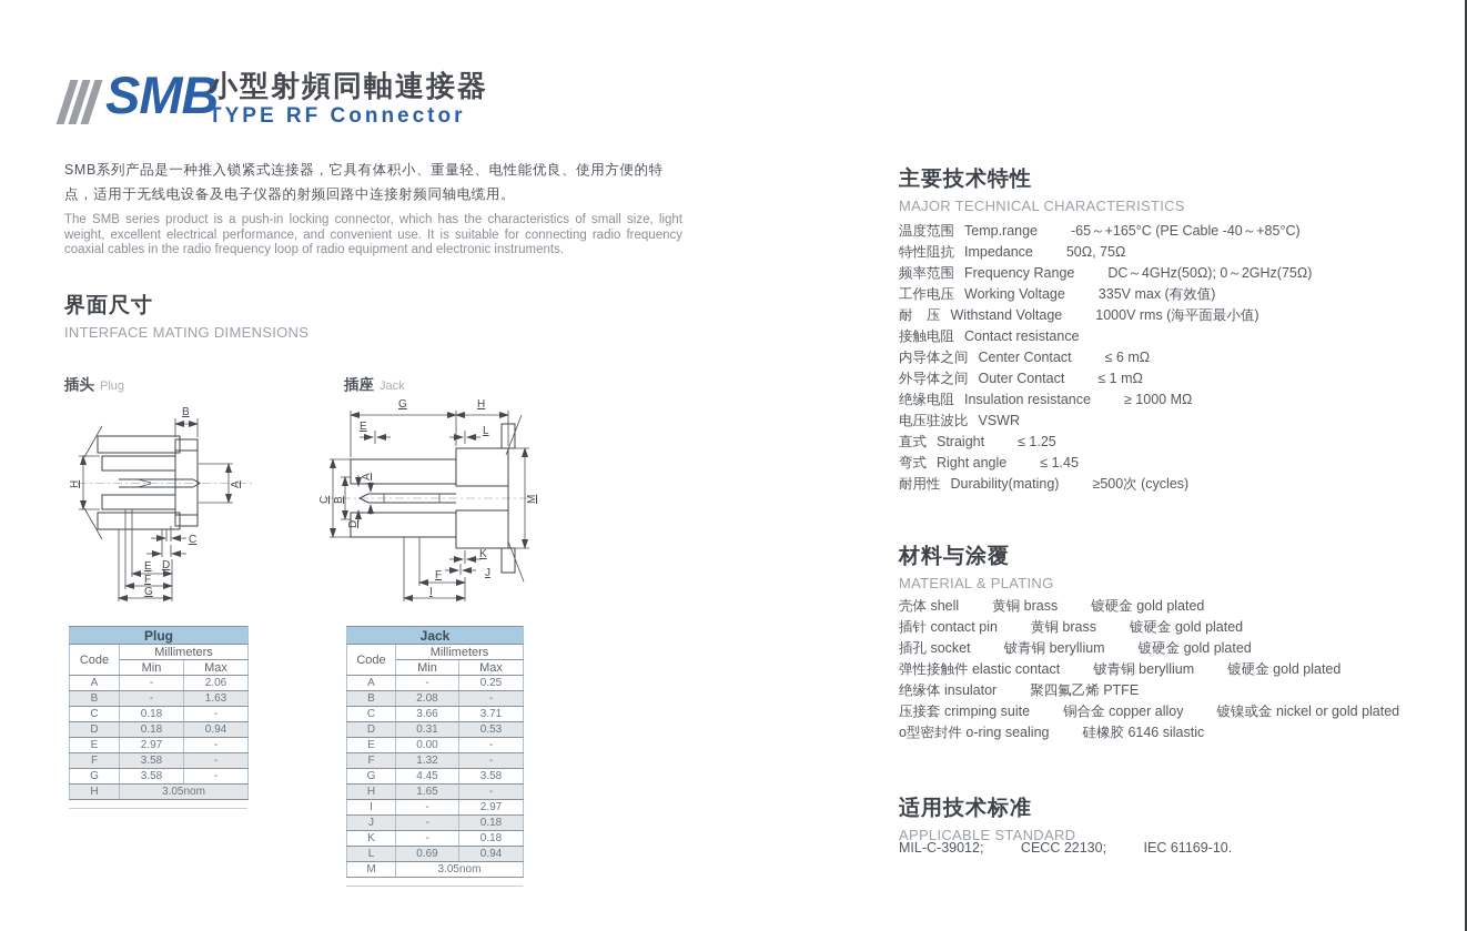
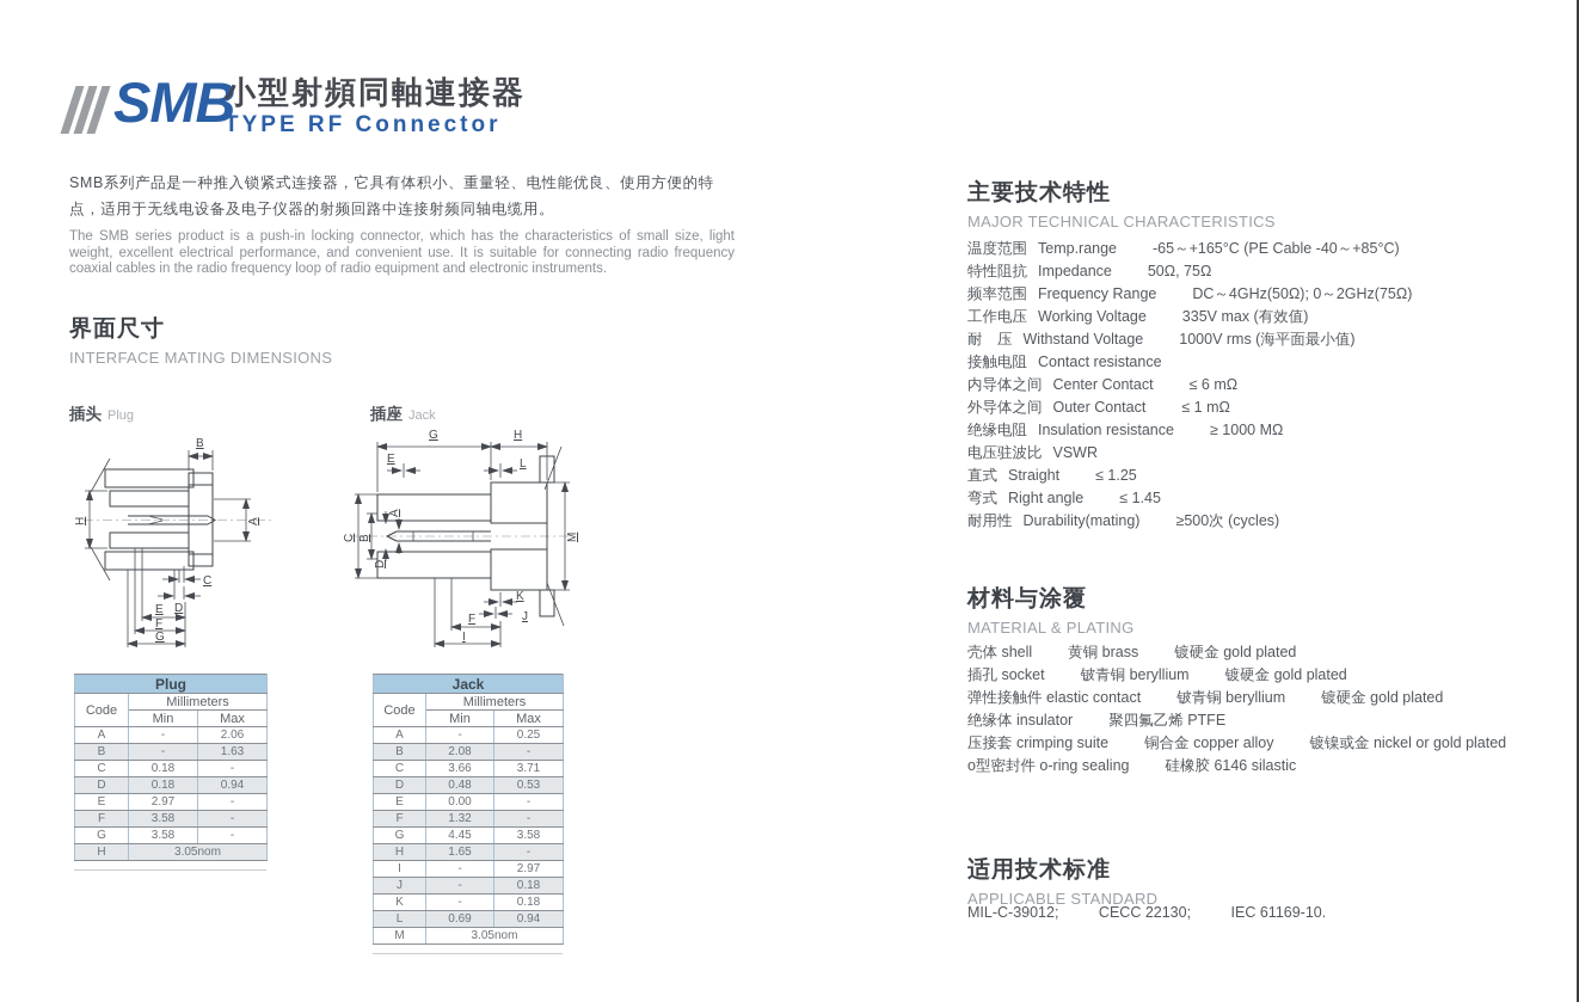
  SMB
  小型射頻同軸連接器
  TYPE RF Connector
  SMB系列产品是一种推入锁紧式连接器，它具有体积小、重量轻、电性能优良、使用方便的特点，适用于无线电设备及电子仪器的射频回路中连接射频同轴电缆用。
  The SMB series product is a push-in locking connector, which has the characteristics of small size, light weight, excellent electrical performance, and convenient use. It is suitable for connecting radio frequency coaxial cables in the radio frequency loop of radio equipment and electronic instruments.
  界面尺寸
  INTERFACE MATING DIMENSIONS
  插头 Plug
  插座 Jack
  B
  C
  D
  E
  F
  G
  G
  H
  E
  L
  K
  J
  F
  I
  Plug
  Code	Millimeters
  Min	Max
  A	-	2.06
  B	-	1.63
  C	0.18	-
  D	0.18	0.94
  E	2.97	-
  F	3.58	-
  G	3.58	-
  H	3.05nom
  Jack
  Code	Millimeters
  Min	Max
  A	-	0.25
  B	2.08	-
  C	3.66	3.71
- D	0.31	0.53
+ D	0.48	0.53
  E	0.00	-
  F	1.32	-
  G	4.45	3.58
  H	1.65	-
  I	-	2.97
  J	-	0.18
  K	-	0.18
  L	0.69	0.94
  M	3.05nom
  主要技术特性
  MAJOR TECHNICAL CHARACTERISTICS
  温度范围 Temp.range -65～+165°C (PE Cable -40～+85°C)
  特性阻抗 Impedance 50Ω, 75Ω
  频率范围 Frequency Range DC～4GHz(50Ω); 0～2GHz(75Ω)
  工作电压 Working Voltage 335V max (有效值)
  耐 压 Withstand Voltage 1000V rms (海平面最小值)
  接触电阻 Contact resistance
  内导体之间 Center Contact ≤ 6 mΩ
  外导体之间 Outer Contact ≤ 1 mΩ
  绝缘电阻 Insulation resistance ≥ 1000 MΩ
  电压驻波比 VSWR
  直式 Straight ≤ 1.25
  弯式 Right angle ≤ 1.45
  耐用性 Durability(mating) ≥500次 (cycles)
  材料与涂覆
  MATERIAL & PLATING
  壳体 shell 黄铜 brass 镀硬金 gold plated
- 插针 contact pin 黄铜 brass 镀硬金 gold plated
  插孔 socket 铍青铜 beryllium 镀硬金 gold plated
  弹性接触件 elastic contact 铍青铜 beryllium 镀硬金 gold plated
  绝缘体 insulator 聚四氟乙烯 PTFE
  压接套 crimping suite 铜合金 copper alloy 镀镍或金 nickel or gold plated
  o型密封件 o-ring sealing 硅橡胶 6146 silastic
  适用技术标准
  APPLICABLE STANDARD
  MIL-C-39012; CECC 22130; IEC 61169-10.
